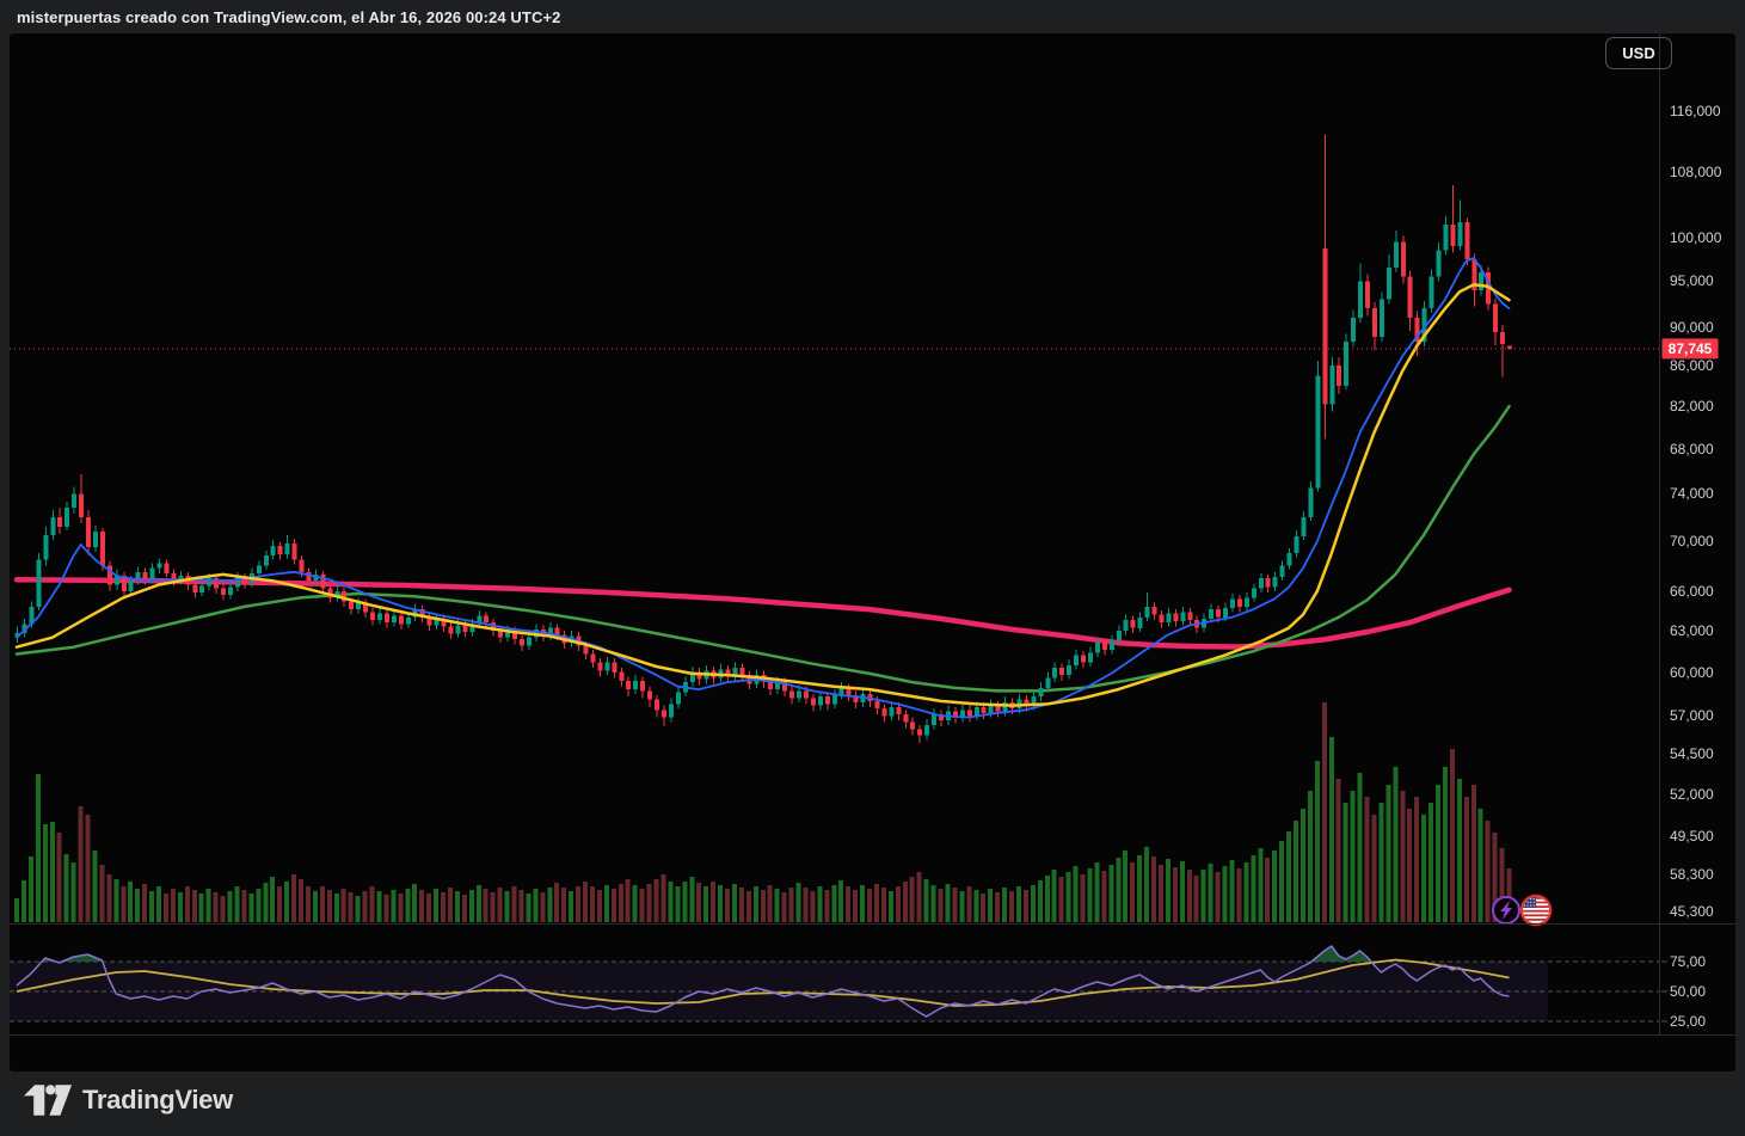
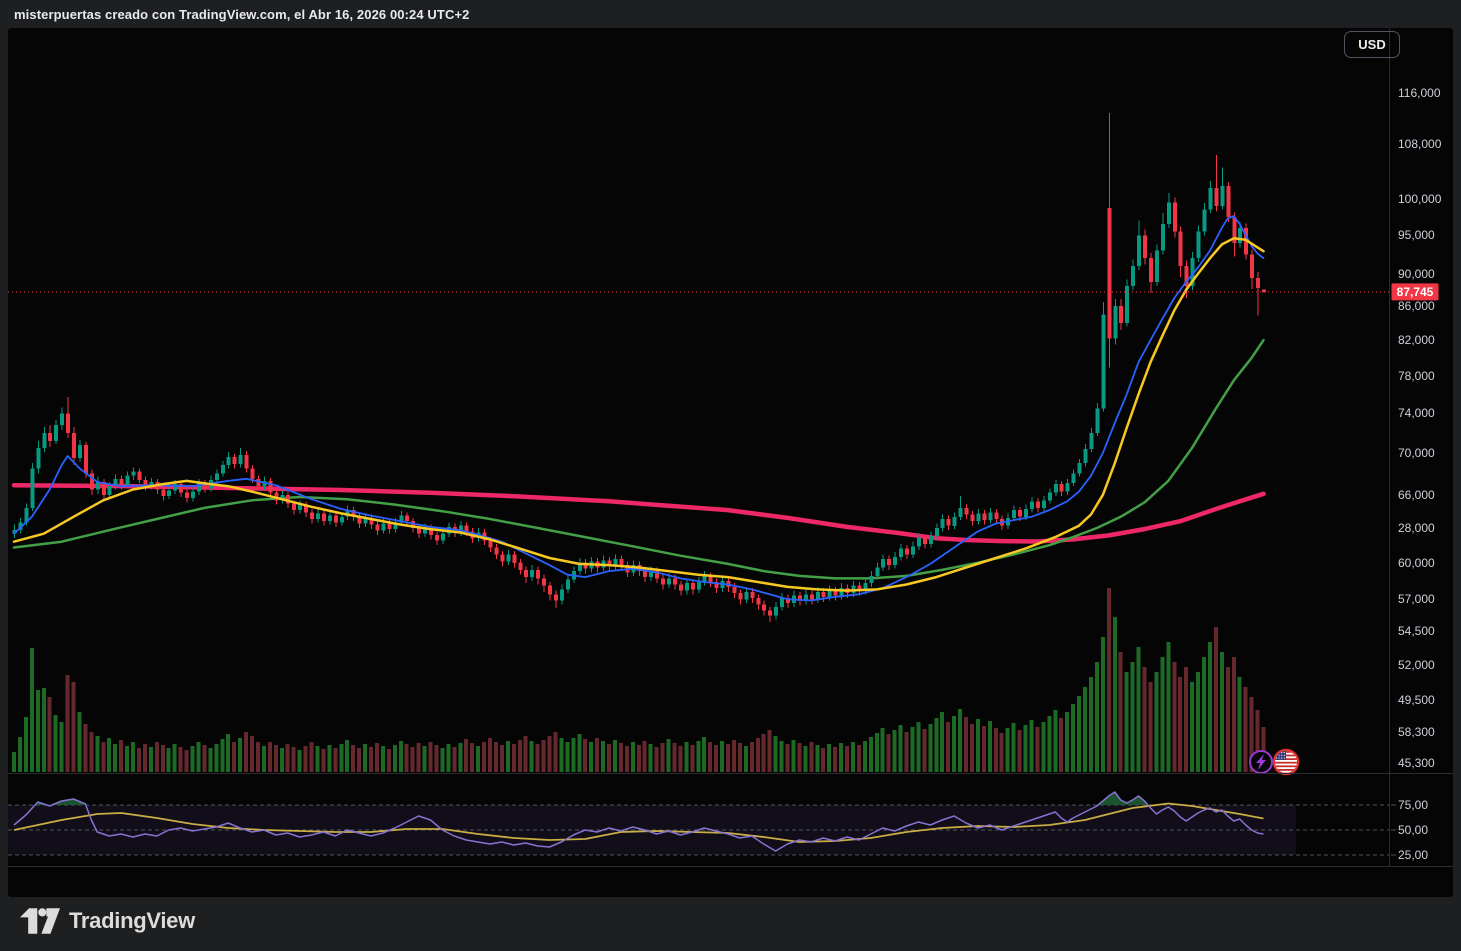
  misterpuertas creado con TradingView.com, el Abr 16, 2026 00:24 UTC+2
  116,000
  108,000
  100,000
  95,000
  90,000
  86,000
  82,000
- 68,000
+ 78,000
  74,000
  70,000
  66,000
- 63,000
+ 28,000
  60,000
  57,000
  54,500
  52,000
  49,500
  58,300
  45,300
  75,00
  50,00
  25,00
  87,745
  USD
  TradingView
